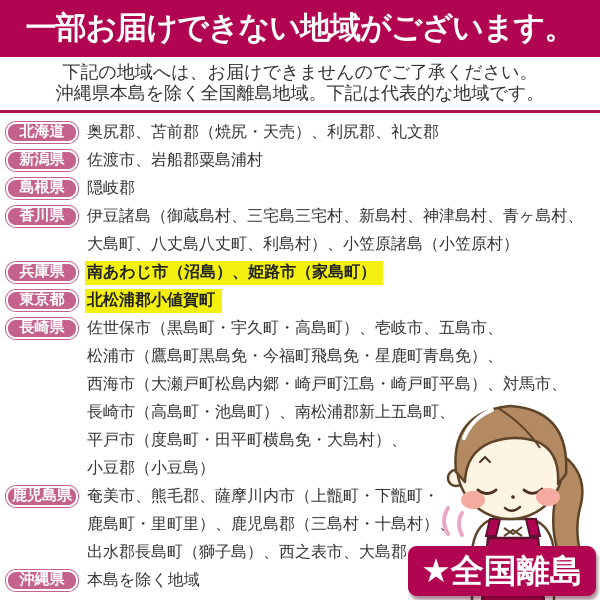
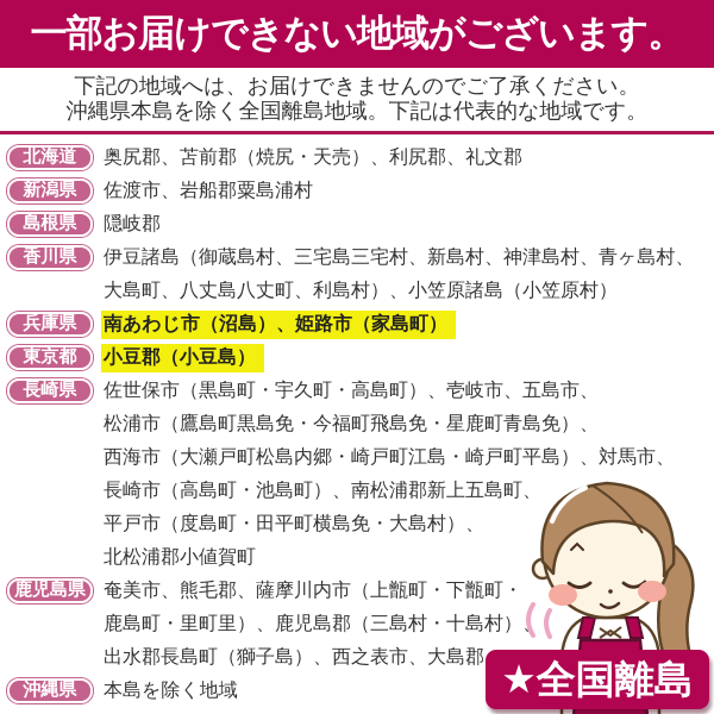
  一部お届けできない地域がございます。
  下記の地域へは、お届けできませんのでご了承ください。
  沖縄県本島を除く全国離島地域。下記は代表的な地域です。
  北海道
  奥尻郡、苫前郡（焼尻・天売）、利尻郡、礼文郡
  新潟県
  佐渡市、岩船郡粟島浦村
  島根県
  隠岐郡
  香川県
  伊豆諸島（御蔵島村、三宅島三宅村、新島村、神津島村、青ヶ島村、
  大島町、八丈島八丈町、利島村）、小笠原諸島（小笠原村）
  兵庫県
  南あわじ市（沼島）、姫路市（家島町）
  東京都
- 北松浦郡小値賀町
+ 小豆郡（小豆島）
  長崎県
  佐世保市（黒島町・宇久町・高島町）、壱岐市、五島市、
  松浦市（鷹島町黒島免・今福町飛島免・星鹿町青島免）、
  西海市（大瀬戸町松島内郷・崎戸町江島・崎戸町平島）、対馬市、
  長崎市（高島町・池島町）、南松浦郡新上五島町、
  平戸市（度島町・田平町横島免・大島村）、
- 小豆郡（小豆島）
+ 北松浦郡小値賀町
  鹿児島県
  奄美市、熊毛郡、薩摩川内市（上甑町・下甑町・
  鹿島町・里町里）、鹿児島郡（三島村・十島村）、
  出水郡長島町（獅子島）、西之表市、大島郡
  沖縄県
  本島を除く地域
  ★全国離島
